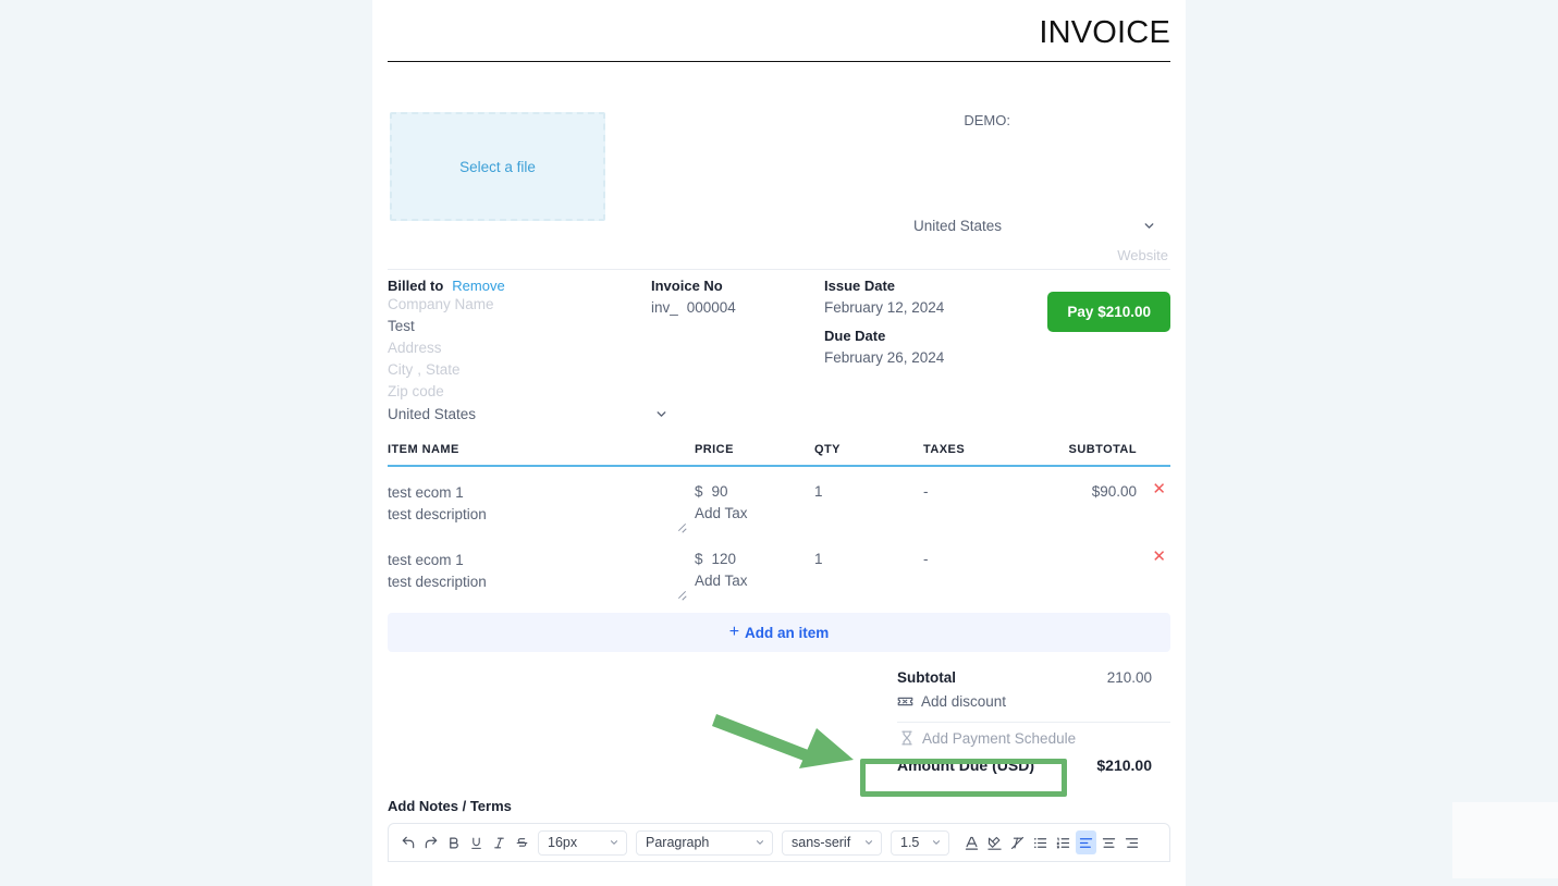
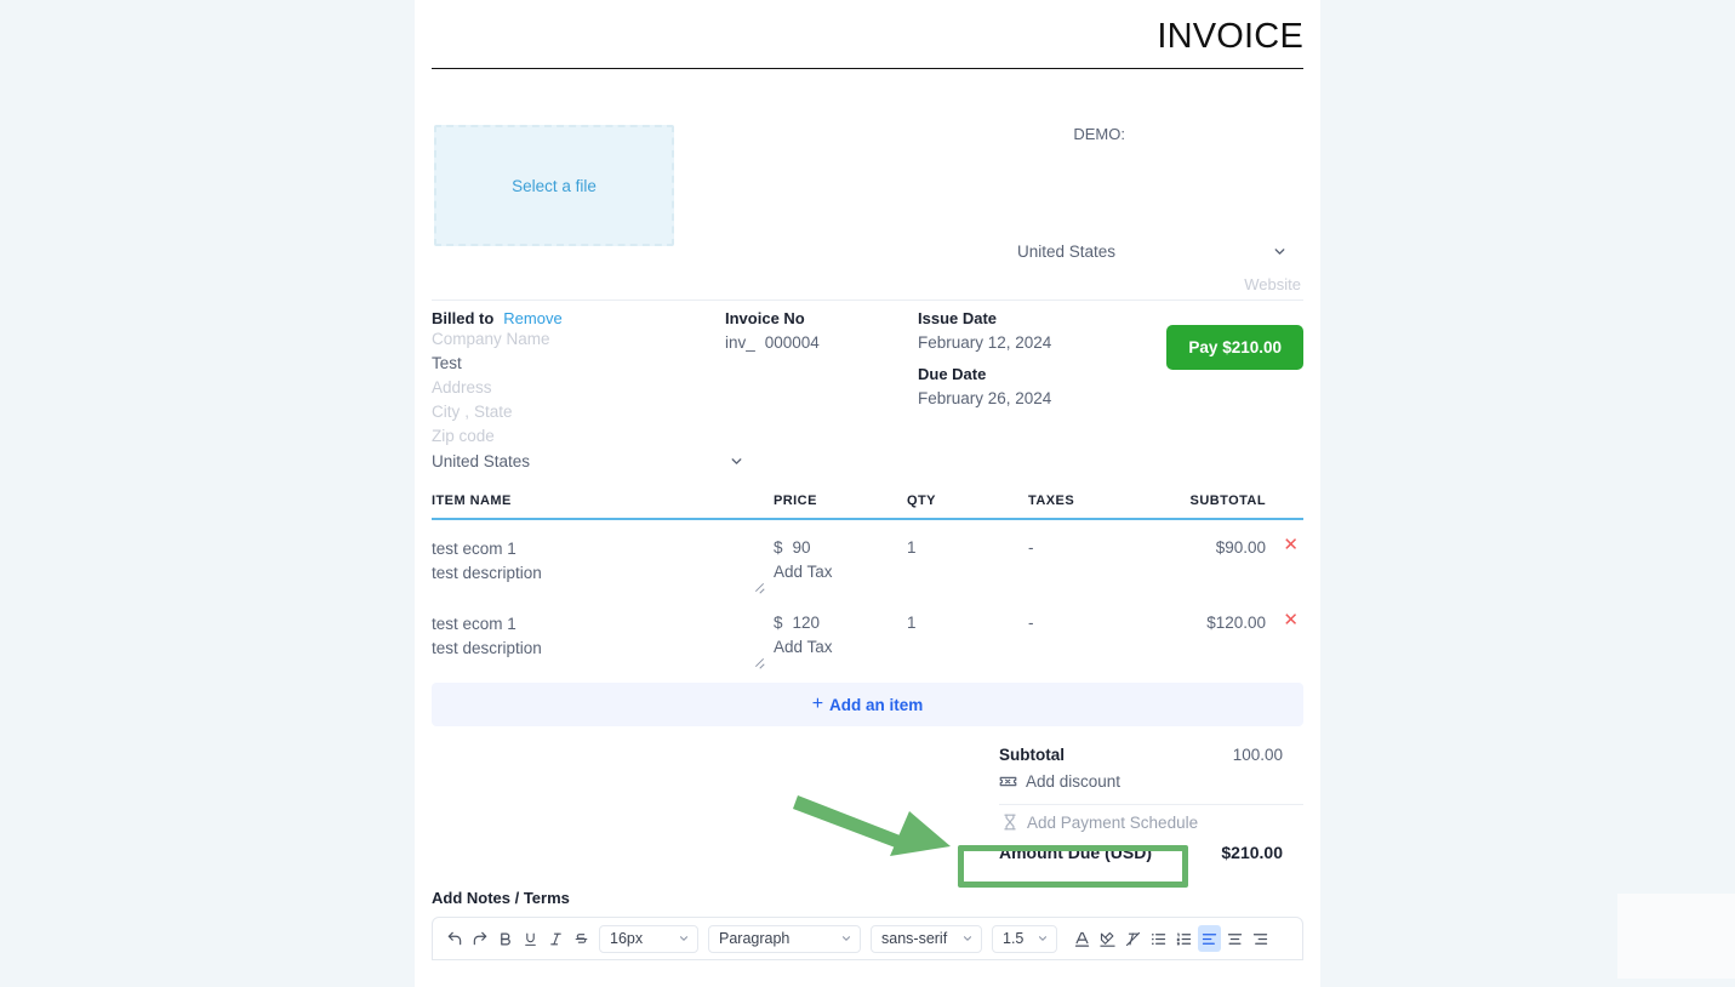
  INVOICE
  Select a file
  DEMO:
  United States
  Website
  Billed to
  Remove
  Company Name
  Test
  Address
  City
  ,
  State
  Zip code
  United States
  Invoice No
  inv_
  000004
  Issue Date
  February 12, 2024
  Due Date
  February 26, 2024
  Pay $210.00
  ITEM NAME
  PRICE
  QTY
  TAXES
  SUBTOTAL
  test ecom 1
  test description
  $
  90
  Add Tax
  1
  -
  $90.00
  ✕
  test ecom 1
  test description
  $
  120
  Add Tax
  1
  -
+ $120.00
  ✕
  +
  Add an item
  Subtotal
- 210.00
+ 100.00
  Add discount
  Add Payment Schedule
  Amount Due (USD)
  $210.00
  Add Notes / Terms
  16px
  Paragraph
  sans-serif
  1.5
